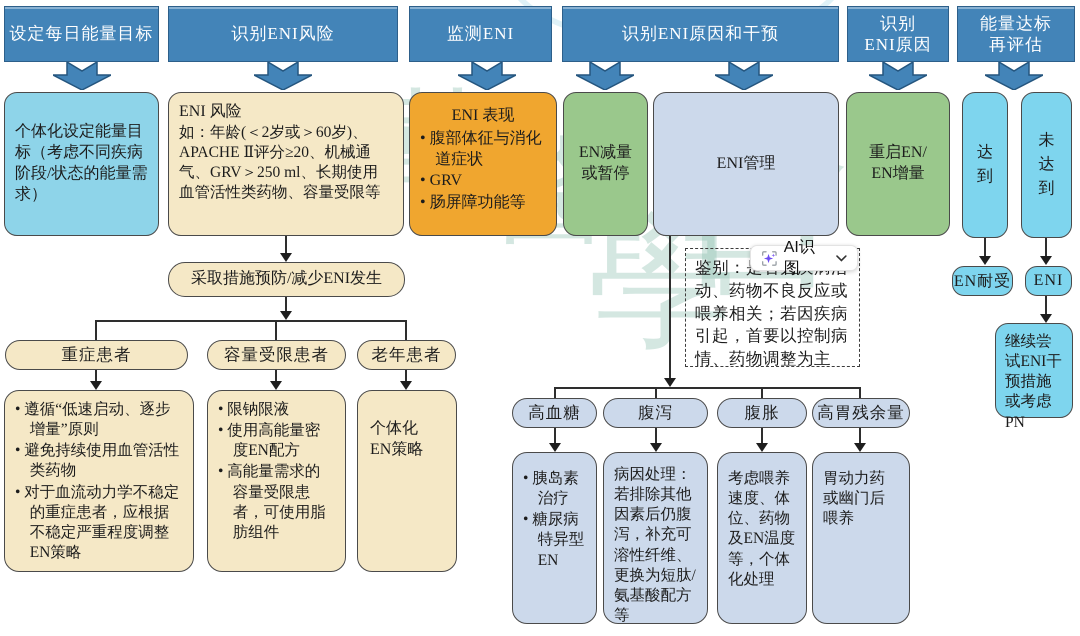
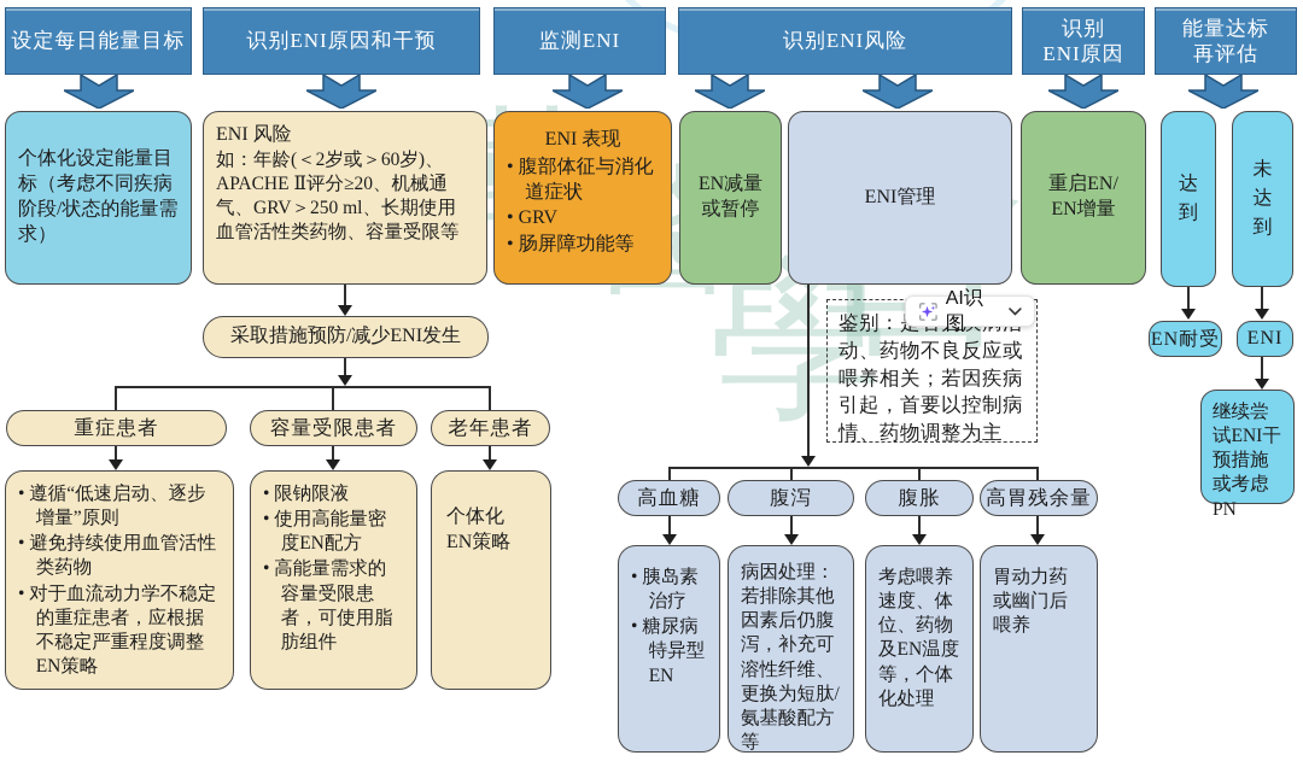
  學
  设定每日能量目标
- 识别ENI风险
+ 识别ENI原因和干预
  监测ENI
- 识别ENI原因和干预
+ 识别ENI风险
  识别
  ENI原因
  能量达标
  再评估
  个体化设定能量目标（考虑不同疾病阶段/状态的能量需求）
  ENI 风险
  如：年龄(＜2岁或＞60岁)、APACHE Ⅱ评分≥20、机械通气、GRV＞250 ml、长期使用血管活性类药物、容量受限等
  ENI 表现
  • 腹部体征与消化道症状
  • GRV
  • 肠屏障功能等
  EN减量
  或暂停
  ENI管理
  重启EN/
  EN增量
  达到
  未达到
  采取措施预防/减少ENI发生
  重症患者
  容量受限患者
  老年患者
  • 遵循“低速启动、逐步增量”原则
  • 避免持续使用血管活性类药物
  • 对于血流动力学不稳定的重症患者，应根据不稳定严重程度调整EN策略
  • 限钠限液
  • 使用高能量密度EN配方
  • 高能量需求的容量受限患者，可使用脂肪组件
  个体化
  EN策略
  鉴别：动、药物不良反应或喂养相关；若因疾病引起，首要以控制病情、药物调整为主
  AI识图
  高血糖
  腹泻
  腹胀
  高胃残余量
  • 胰岛素治疗
  • 糖尿病特异型EN
  病因处理：若排除其他因素后仍腹泻，补充可溶性纤维、更换为短肽/氨基酸配方等
  考虑喂养速度、体位、药物及EN温度等，个体化处理
  胃动力药或幽门后喂养
  EN耐受
  ENI
  继续尝试ENI干预措施或考虑PN
